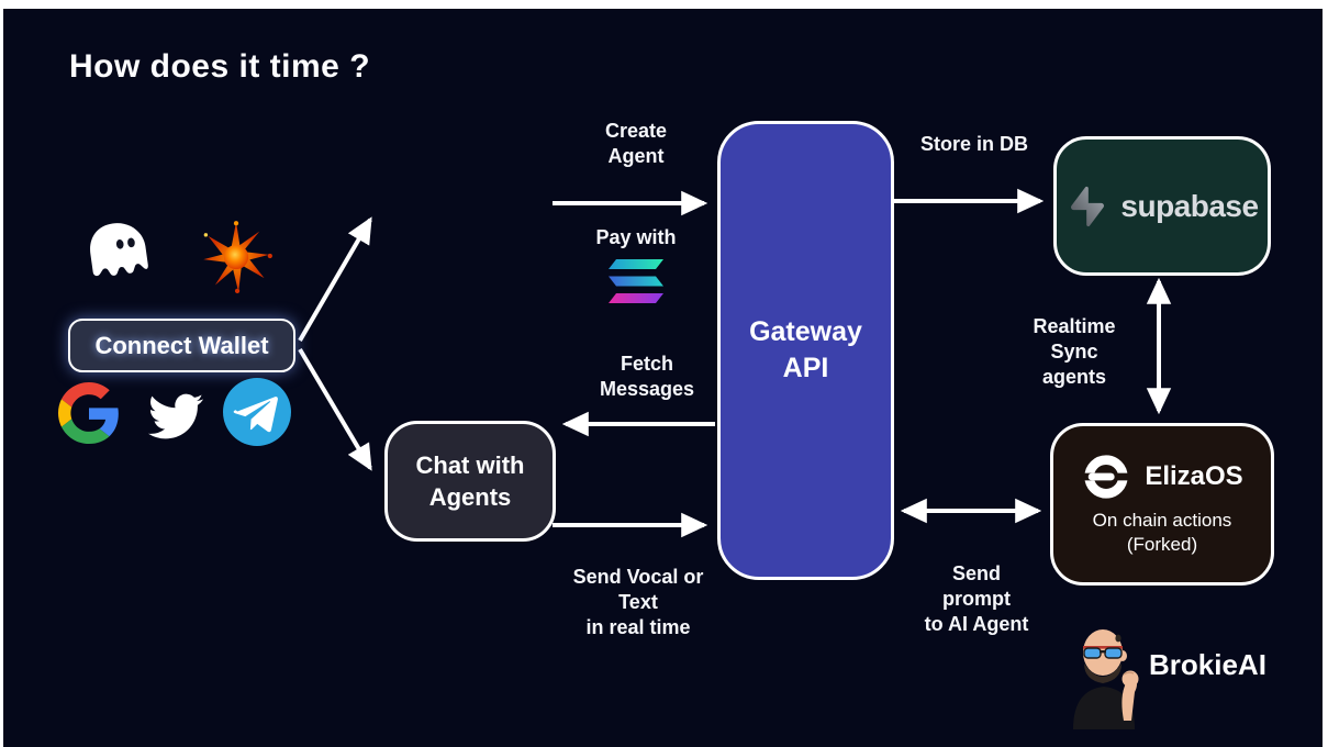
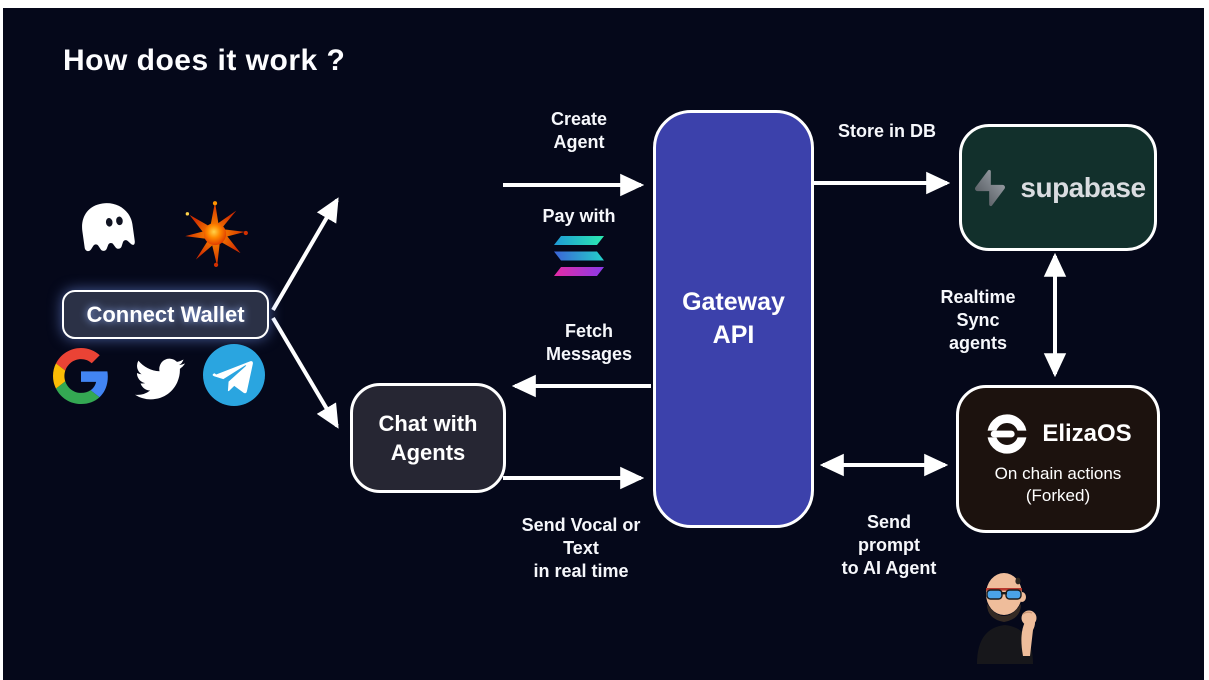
- How does it time ?
+ How does it work ?
  Connect Wallet
  Chat with
  Agents
  Gateway
  API
  supabase
  ElizaOS
  On chain actions
  (Forked)
  Create
  Agent
  Pay with
  Store in DB
  Fetch
  Messages
  Send Vocal or
  Text
  in real time
  Realtime
  Sync
  agents
  Send
  prompt
  to AI Agent
- BrokieAI
